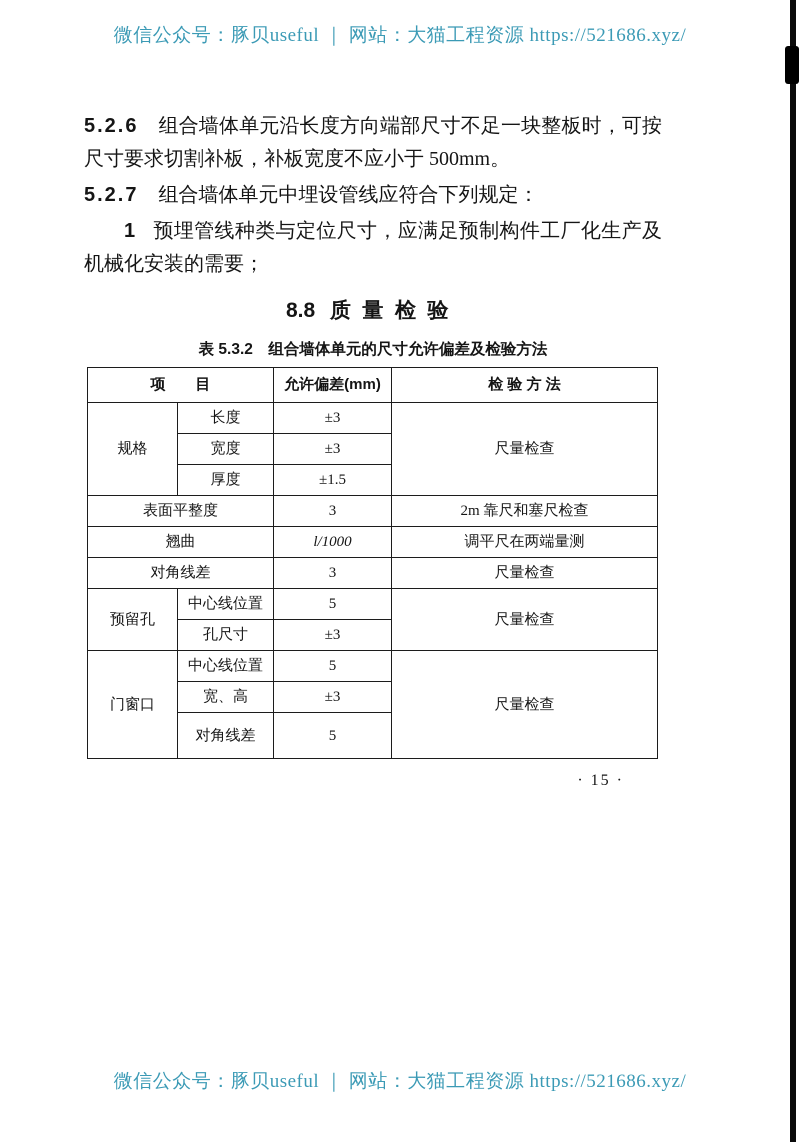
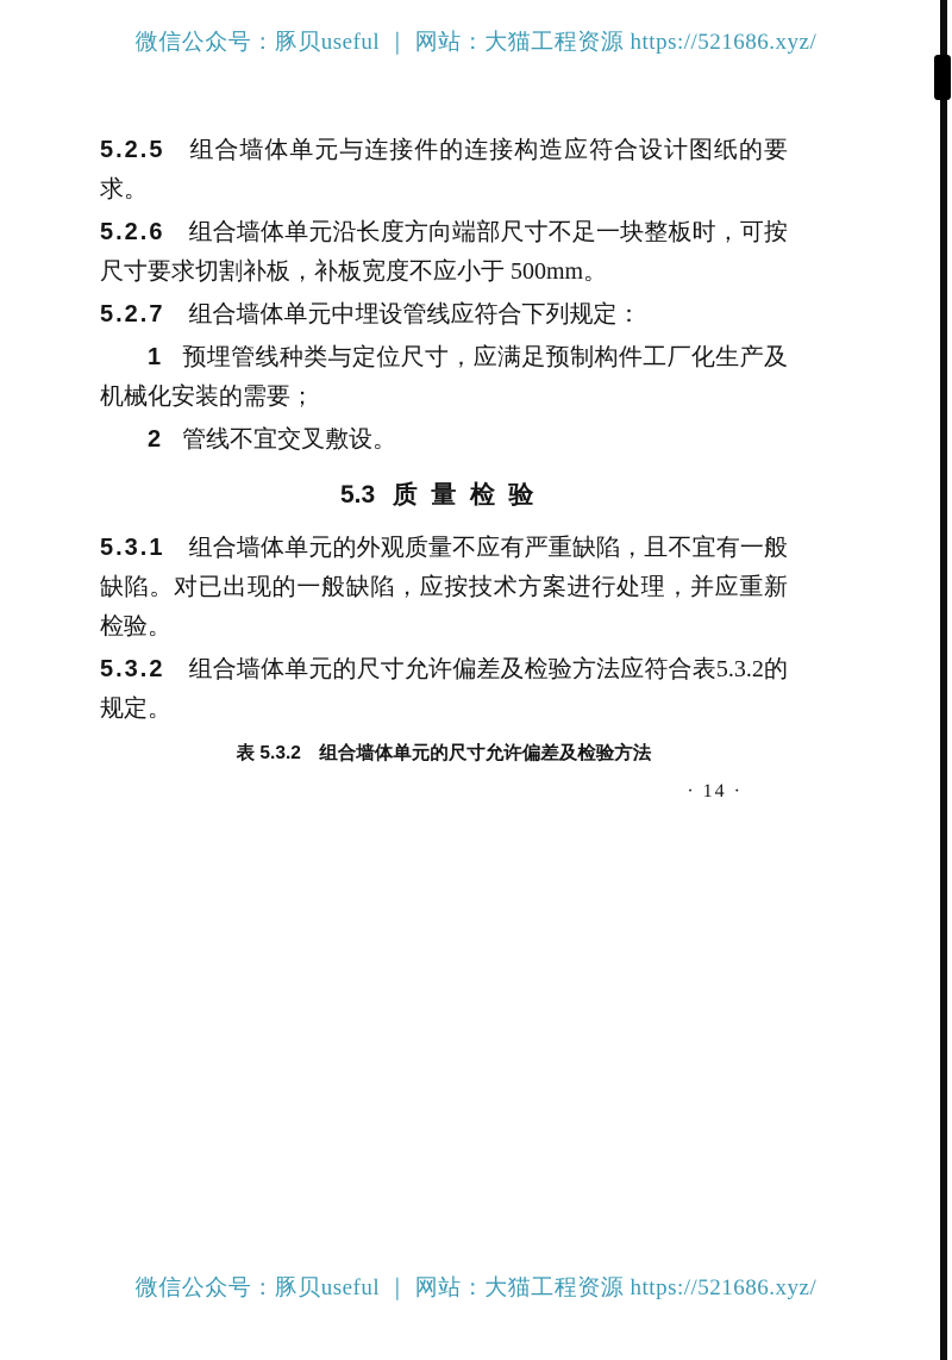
  微信公众号：豚贝useful ｜ 网站：大猫工程资源 https://521686.xyz/
+ 5.2.5 组合墙体单元与连接件的连接构造应符合设计图纸的要求。
  5.2.6 组合墙体单元沿长度方向端部尺寸不足一块整板时，可按尺寸要求切割补板，补板宽度不应小于 500mm。
  5.2.7 组合墙体单元中埋设管线应符合下列规定：
  1 预埋管线种类与定位尺寸，应满足预制构件工厂化生产及机械化安装的需要；
+ 2 管线不宜交叉敷设。
- 8.8 质量检验
+ 5.3 质量检验
+ 5.3.1 组合墙体单元的外观质量不应有严重缺陷，且不宜有一般缺陷。对已出现的一般缺陷，应按技术方案进行处理，并应重新检验。
+ 5.3.2 组合墙体单元的尺寸允许偏差及检验方法应符合表5.3.2的规定。
  表 5.3.2 组合墙体单元的尺寸允许偏差及检验方法
- 项 目	允许偏差(mm)	检 验 方 法
- 规格	长度	±3	尺量检查
- 宽度	±3
- 厚度	±1.5
- 表面平整度	3	2m 靠尺和塞尺检查
- 翘曲	l/1000	调平尺在两端量测
- 对角线差	3	尺量检查
- 预留孔	中心线位置	5	尺量检查
- 孔尺寸	±3
- 门窗口	中心线位置	5	尺量检查
- 宽、高	±3
- 对角线差	5
- · 15 ·
+ · 14 ·
  微信公众号：豚贝useful ｜ 网站：大猫工程资源 https://521686.xyz/
